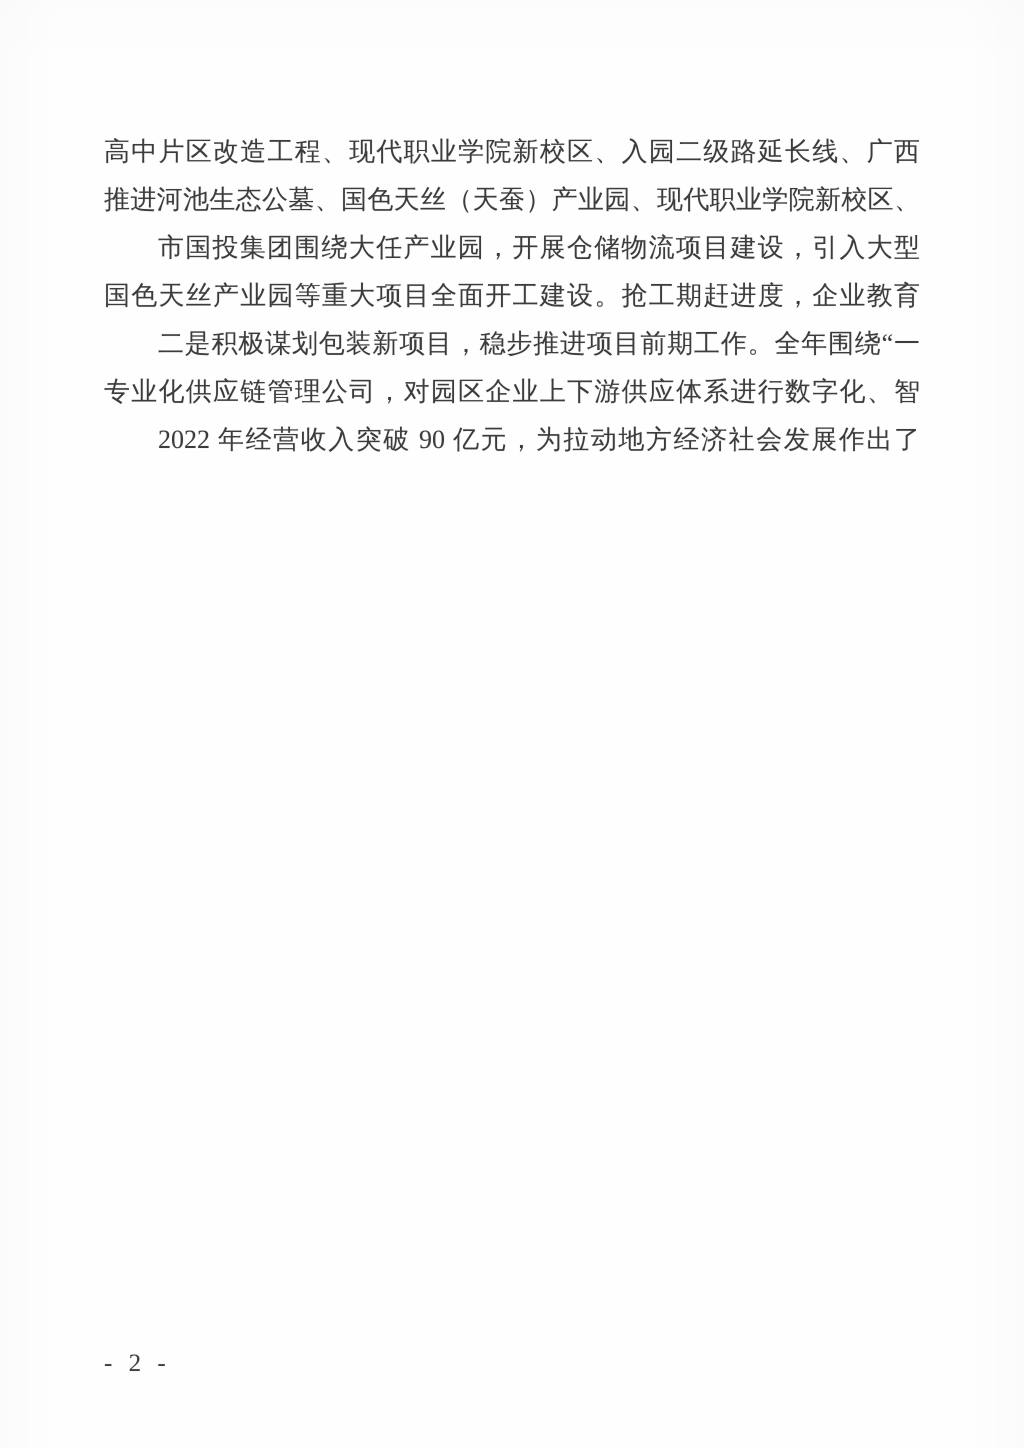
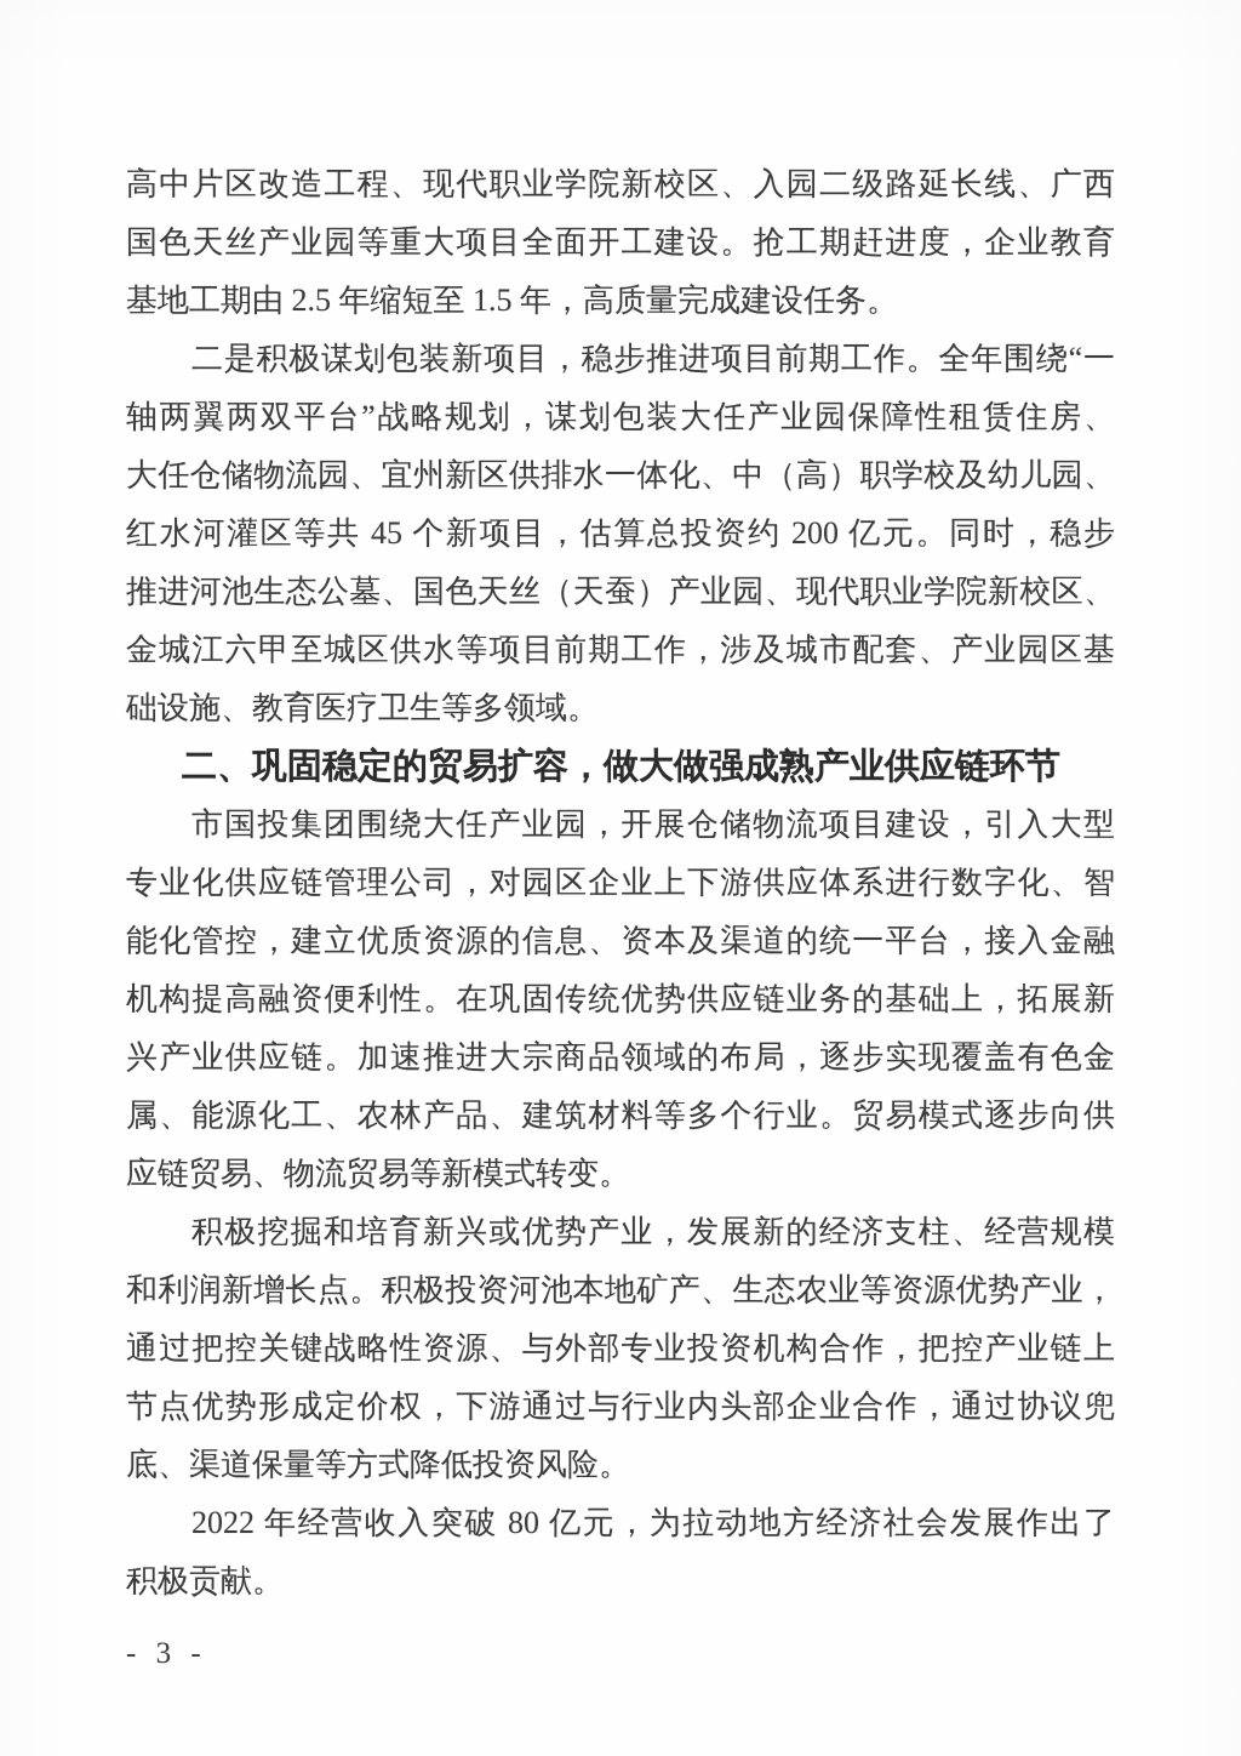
  高中片区改造工程、现代职业学院新校区、入园二级路延长线、广西
- 推进河池生态公墓、国色天丝（天蚕）产业园、现代职业学院新校区、
+ 国色天丝产业园等重大项目全面开工建设。抢工期赶进度，企业教育
+ 基地工期由 2.5 年缩短至 1.5 年，高质量完成建设任务。
- 市国投集团围绕大任产业园，开展仓储物流项目建设，引入大型
+ 二是积极谋划包装新项目，稳步推进项目前期工作。全年围绕“一
+ 轴两翼两双平台”战略规划，谋划包装大任产业园保障性租赁住房、
+ 大任仓储物流园、宜州新区供排水一体化、中（高）职学校及幼儿园、
+ 红水河灌区等共 45 个新项目，估算总投资约 200 亿元。同时，稳步
- 国色天丝产业园等重大项目全面开工建设。抢工期赶进度，企业教育
+ 推进河池生态公墓、国色天丝（天蚕）产业园、现代职业学院新校区、
+ 金城江六甲至城区供水等项目前期工作，涉及城市配套、产业园区基
+ 础设施、教育医疗卫生等多领域。
+ 二、巩固稳定的贸易扩容，做大做强成熟产业供应链环节
- 二是积极谋划包装新项目，稳步推进项目前期工作。全年围绕“一
+ 市国投集团围绕大任产业园，开展仓储物流项目建设，引入大型
  专业化供应链管理公司，对园区企业上下游供应体系进行数字化、智
+ 能化管控，建立优质资源的信息、资本及渠道的统一平台，接入金融
+ 机构提高融资便利性。在巩固传统优势供应链业务的基础上，拓展新
+ 兴产业供应链。加速推进大宗商品领域的布局，逐步实现覆盖有色金
+ 属、能源化工、农林产品、建筑材料等多个行业。贸易模式逐步向供
+ 应链贸易、物流贸易等新模式转变。
+ 积极挖掘和培育新兴或优势产业，发展新的经济支柱、经营规模
+ 和利润新增长点。积极投资河池本地矿产、生态农业等资源优势产业，
+ 通过把控关键战略性资源、与外部专业投资机构合作，把控产业链上
+ 节点优势形成定价权，下游通过与行业内头部企业合作，通过协议兜
+ 底、渠道保量等方式降低投资风险。
- 2022 年经营收入突破 90 亿元，为拉动地方经济社会发展作出了
+ 2022 年经营收入突破 80 亿元，为拉动地方经济社会发展作出了
+ 积极贡献。
- - 2 -
+ - 3 -
